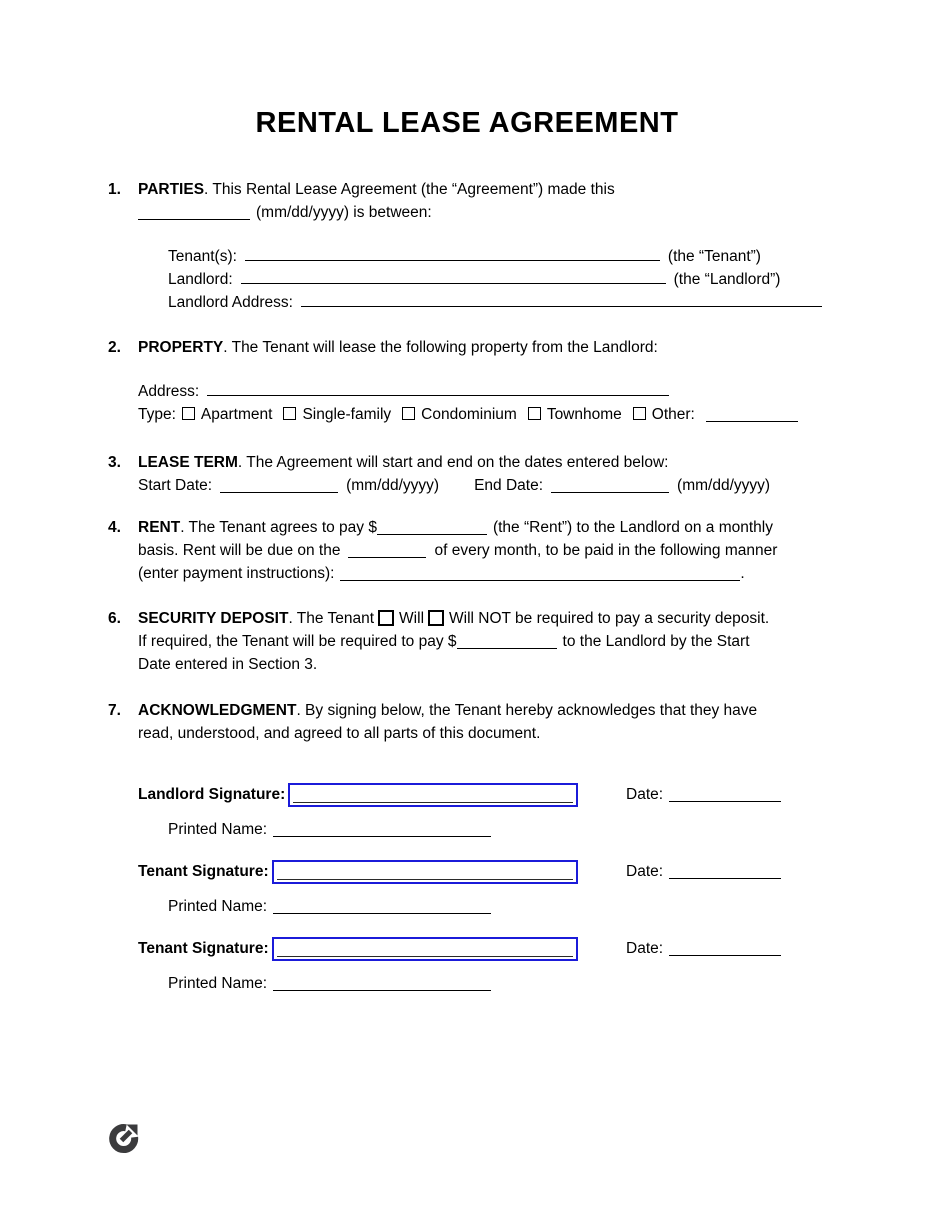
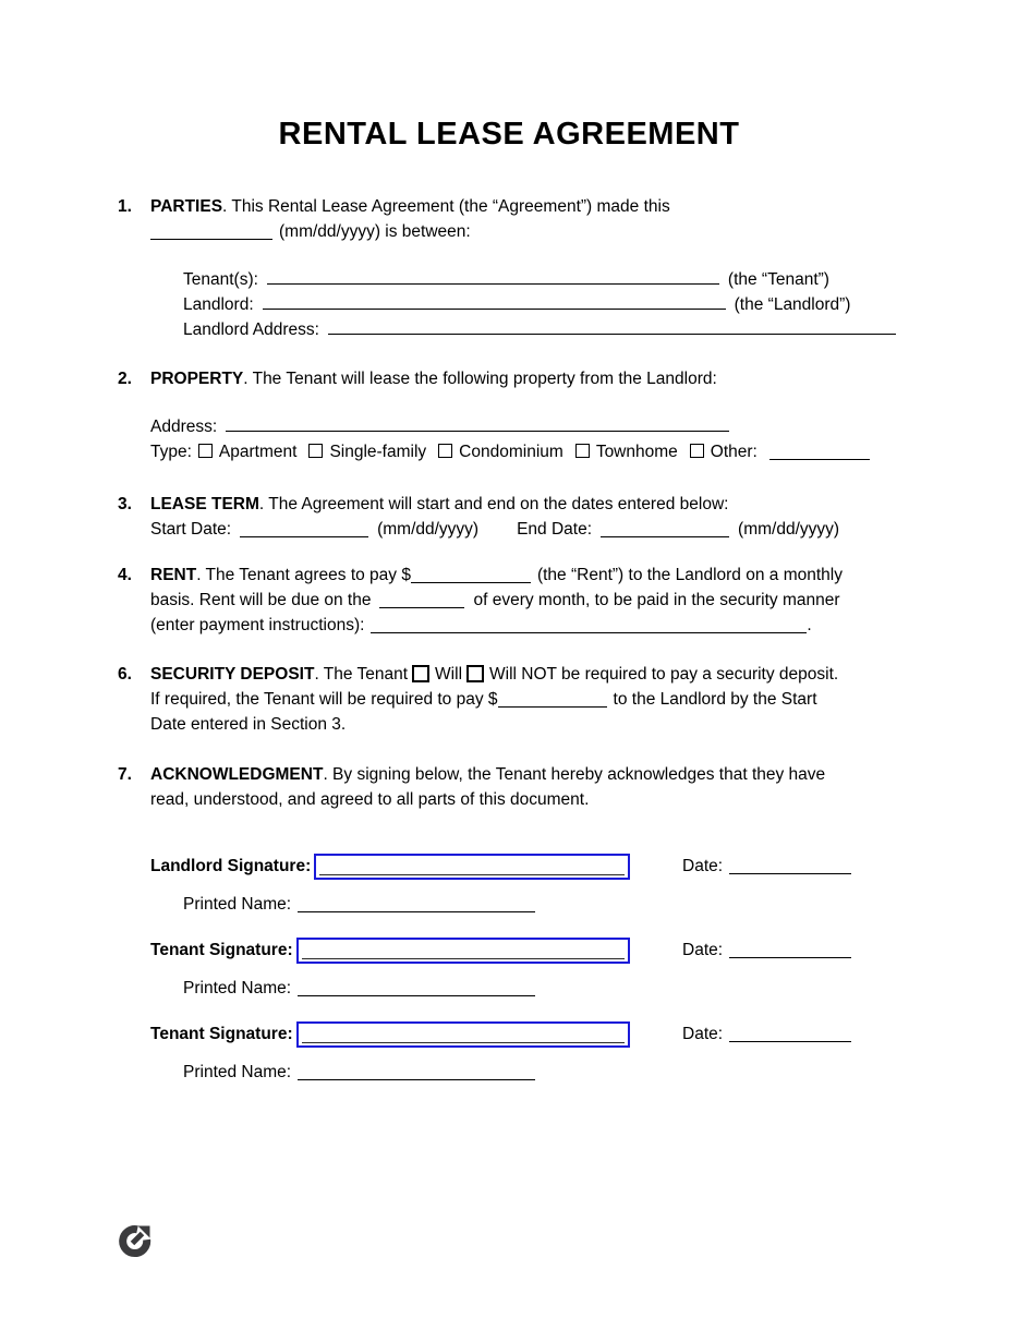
  RENTAL LEASE AGREEMENT
  1.
  PARTIES. This Rental Lease Agreement (the “Agreement”) made this
  (mm/dd/yyyy) is between:
  Tenant(s):
  (the “Tenant”)
  Landlord:
  (the “Landlord”)
  Landlord Address:
  2.
  PROPERTY. The Tenant will lease the following property from the Landlord:
  Address:
  Type: Apartment Single-family Condominium Townhome Other:
  3.
  LEASE TERM. The Agreement will start and end on the dates entered below:
  Start Date: (mm/dd/yyyy) End Date: (mm/dd/yyyy)
  4.
  RENT. The Tenant agrees to pay $ (the “Rent”) to the Landlord on a monthly
- basis. Rent will be due on the of every month, to be paid in the following manner
+ basis. Rent will be due on the of every month, to be paid in the security manner
  (enter payment instructions): .
  6.
  SECURITY DEPOSIT. The Tenant Will Will NOT be required to pay a security deposit.
  If required, the Tenant will be required to pay $ to the Landlord by the Start
  Date entered in Section 3.
  7.
  ACKNOWLEDGMENT. By signing below, the Tenant hereby acknowledges that they have
  read, understood, and agreed to all parts of this document.
  Landlord Signature:
  Date:
  Printed Name:
  Tenant Signature:
  Date:
  Printed Name:
  Tenant Signature:
  Date:
  Printed Name:
